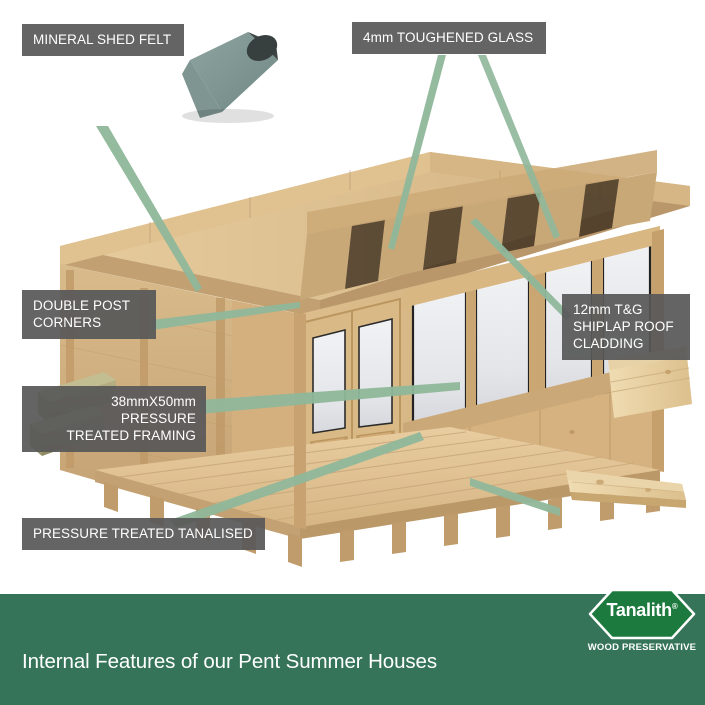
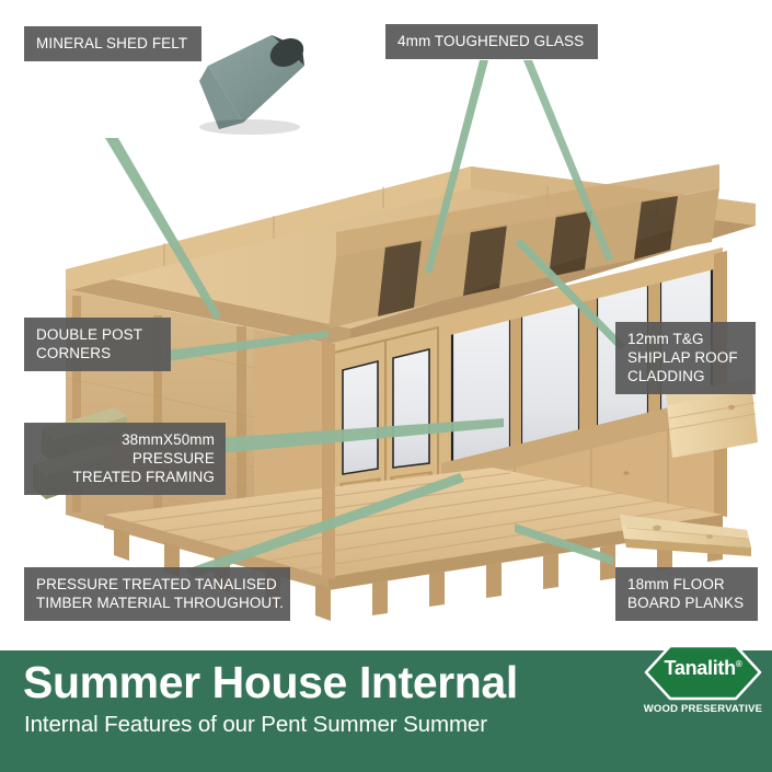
  MINERAL SHED FELT
  4mm TOUGHENED GLASS
  DOUBLE POST
  CORNERS
  38mmX50mm
  PRESSURE
  TREATED FRAMING
  12mm T&G
  SHIPLAP ROOF
  CLADDING
  PRESSURE TREATED TANALISED
+ TIMBER MATERIAL THROUGHOUT.
+ 18mm FLOOR
+ BOARD PLANKS
+ Summer House Internal
- Internal Features of our Pent Summer Houses
+ Internal Features of our Pent Summer Summer
  Tanalith®
  WOOD PRESERVATIVE
